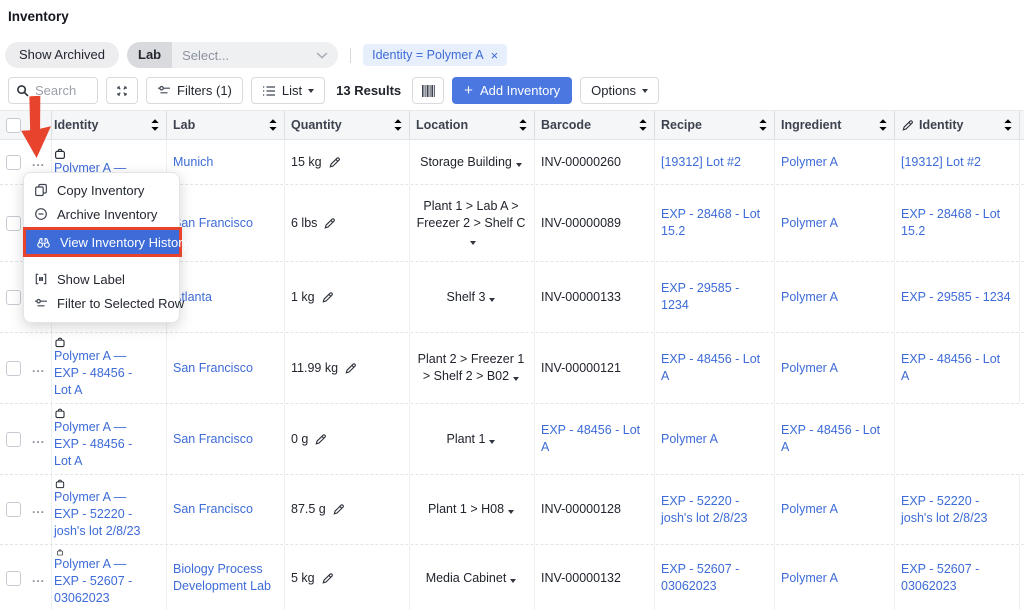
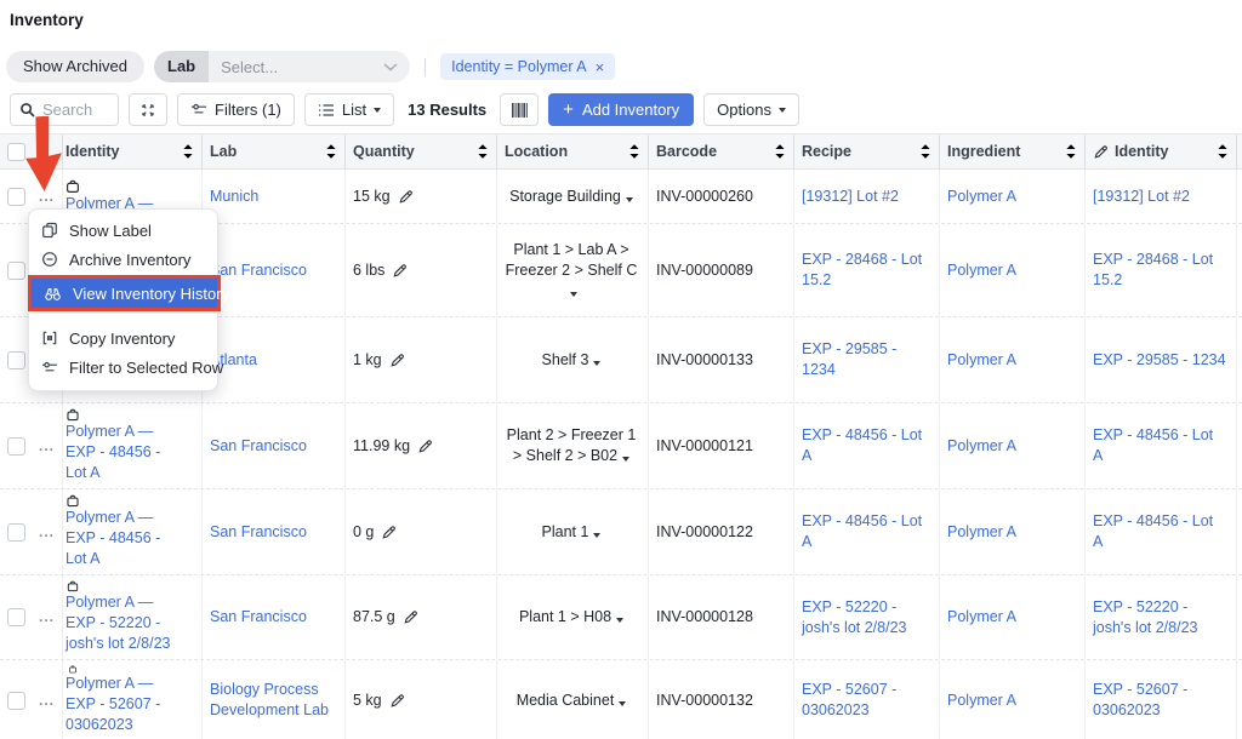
  Inventory
  Show Archived
  Lab
  Select...
  Identity = Polymer A
  ×
  Search
  Filters (1)
  List
  13 Results
  +
  Add Inventory
  Options
  Identity
  Lab
  Quantity
  Location
  Barcode
  Recipe
  Ingredient
  Identity
  ...
  Polymer A —
  Munich
  15 kg
  Storage Building
  INV-00000260
  [19312] Lot #2
  Polymer A
  [19312] Lot #2
  an Francisco
  6 lbs
  Plant 1 > Lab A > Freezer 2 > Shelf C
  INV-00000089
  EXP - 28468 - Lot 15.2
  Polymer A
  EXP - 28468 - Lot 15.2
  tlanta
  1 kg
  Shelf 3
  INV-00000133
  EXP - 29585 - 1234
  Polymer A
  EXP - 29585 - 1234
  ...
  Polymer A —
  EXP - 48456 -
  Lot A
  San Francisco
  11.99 kg
  Plant 2 > Freezer 1 > Shelf 2 > B02
  INV-00000121
  EXP - 48456 - Lot A
  Polymer A
  EXP - 48456 - Lot A
  ...
  Polymer A —
  EXP - 48456 -
  Lot A
  San Francisco
  0 g
  Plant 1
+ INV-00000122
  EXP - 48456 - Lot A
  Polymer A
  EXP - 48456 - Lot A
  ...
  Polymer A —
  EXP - 52220 -
  josh's lot 2/8/23
  San Francisco
  87.5 g
  Plant 1 > H08
  INV-00000128
  EXP - 52220 - josh's lot 2/8/23
  Polymer A
  EXP - 52220 - josh's lot 2/8/23
  ...
  Polymer A —
  EXP - 52607 -
  03062023
  Biology Process Development Lab
  5 kg
  Media Cabinet
  INV-00000132
  EXP - 52607 - 03062023
  Polymer A
  EXP - 52607 - 03062023
- Copy Inventory
+ Show Label
  Archive Inventory
  View Inventory History
- Show Label
+ Copy Inventory
  Filter to Selected Row
